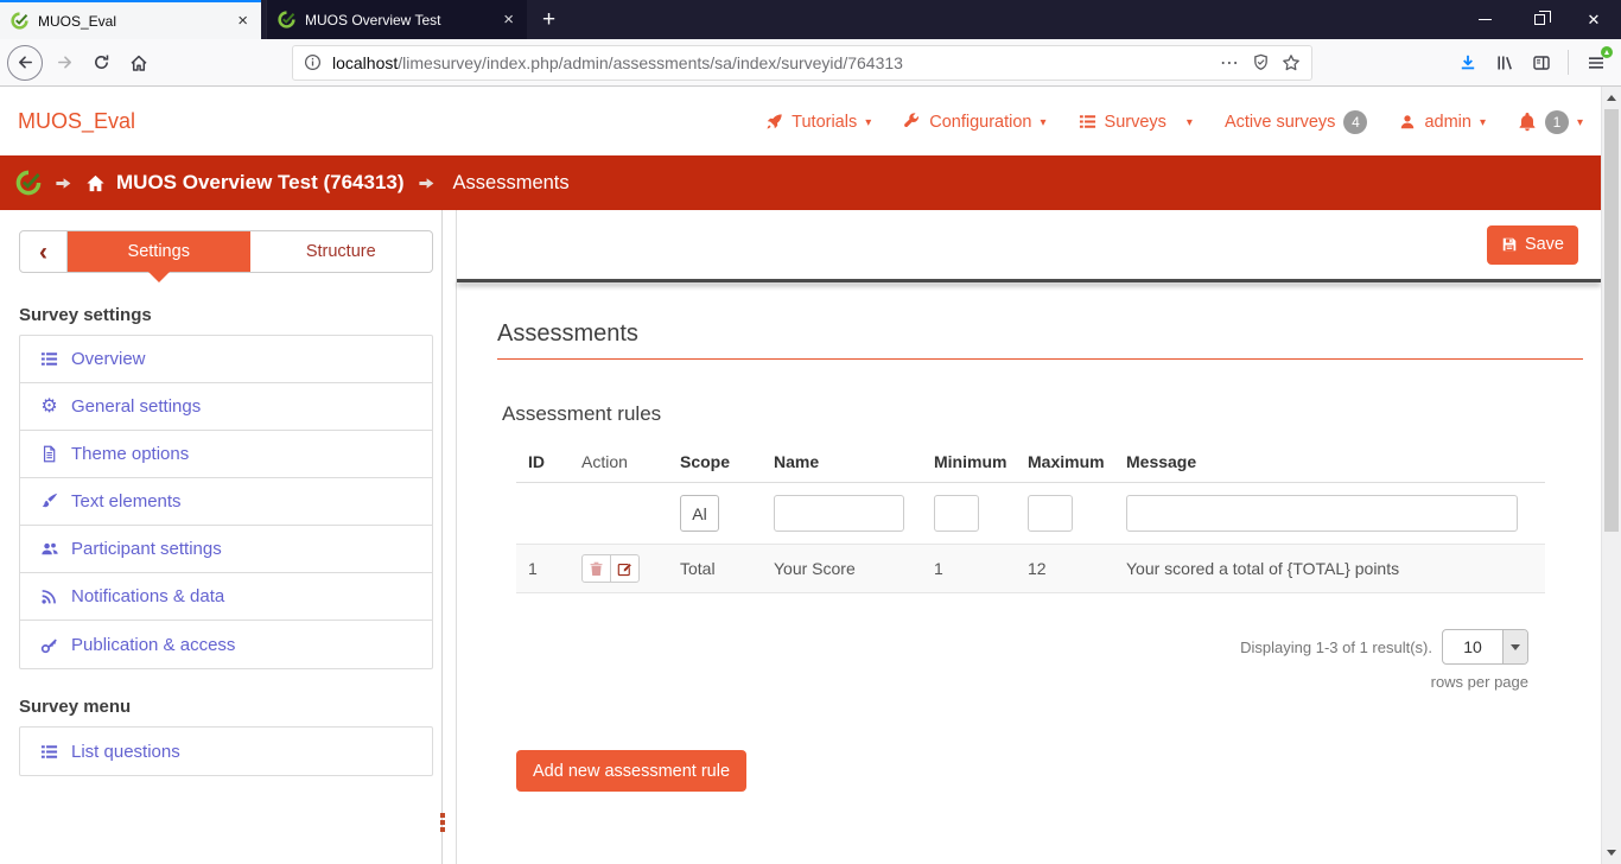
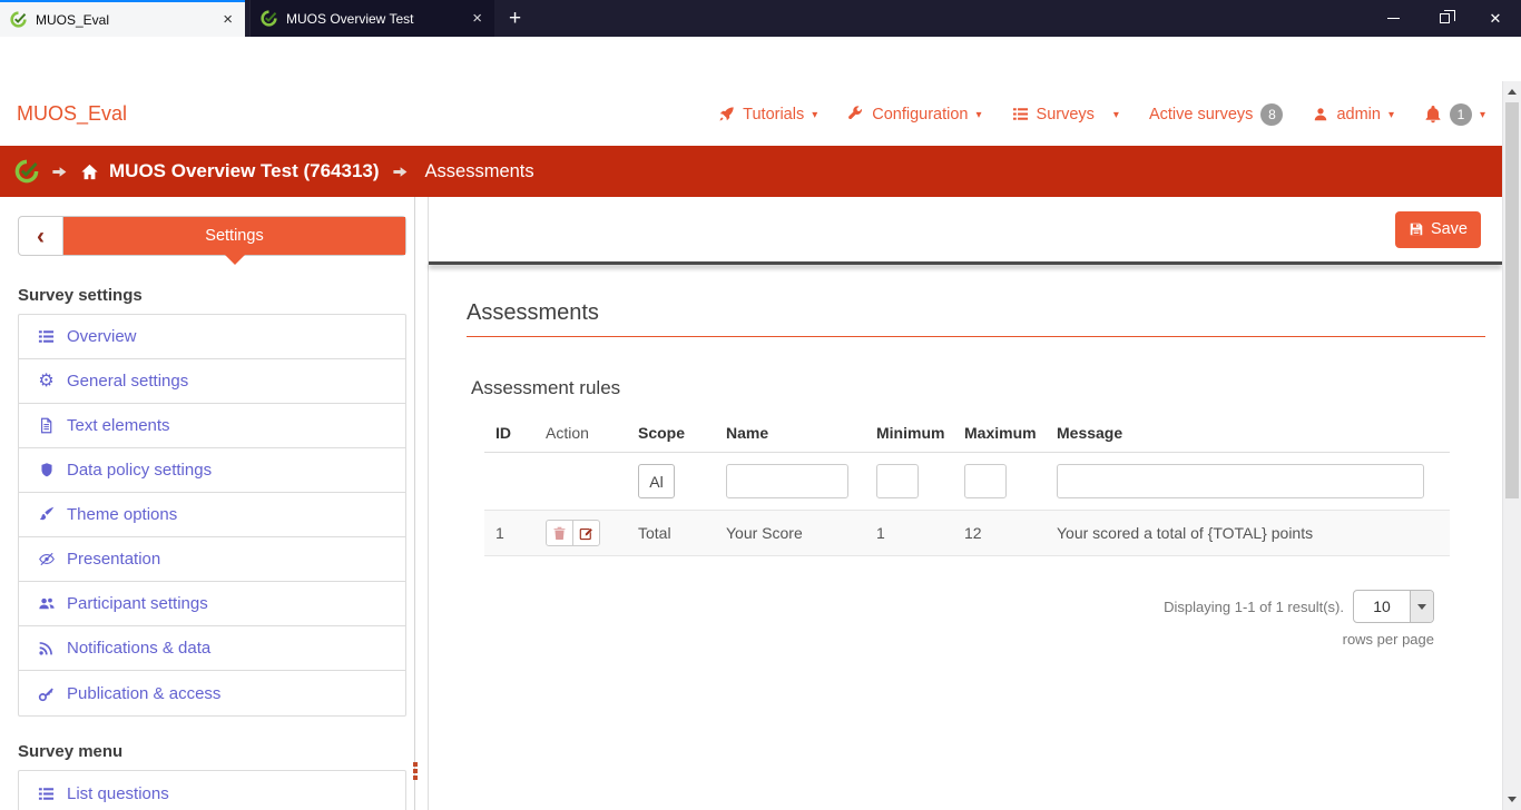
  MUOS_Eval
  ×
  MUOS Overview Test
  ×
  +
  ✕
- localhost/limesurvey/index.php/admin/assessments/sa/index/surveyid/764313
- ⋯
  MUOS_Eval
  Tutorials
  ▾
  Configuration
  ▾
  Surveys
  ▾
  Active surveys
- 4
+ 8
  admin
  ▾
  1
  ▾
  MUOS Overview Test (764313)
  Assessments
  ‹
  Settings
- Structure
  Survey settings
  Overview
  ⚙
  General settings
- Theme options
+ Text elements
+ Data policy settings
- Text elements
+ Theme options
+ Presentation
  Participant settings
  Notifications & data
  Publication & access
  Survey menu
  List questions
  Save
  Assessments
  Assessment rules
  ID	Action	Scope	Name	Minimum	Maximum	Message
  		Al
  1		Total	Your Score	1	12	Your scored a total of {TOTAL} points
- Displaying 1-3 of 1 result(s).
+ Displaying 1-1 of 1 result(s).
  10
  rows per page
- Add new assessment rule
